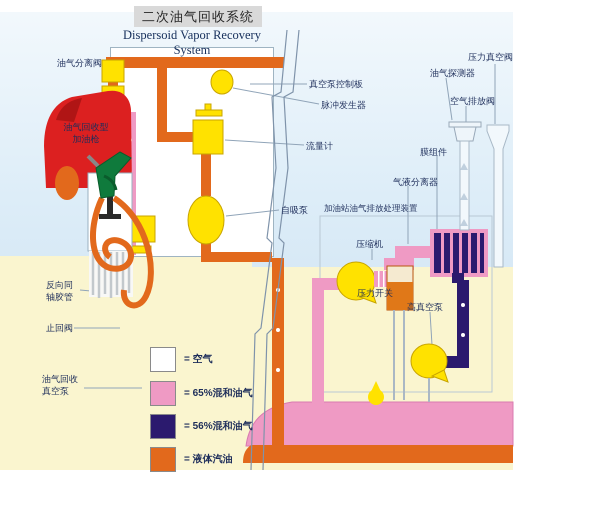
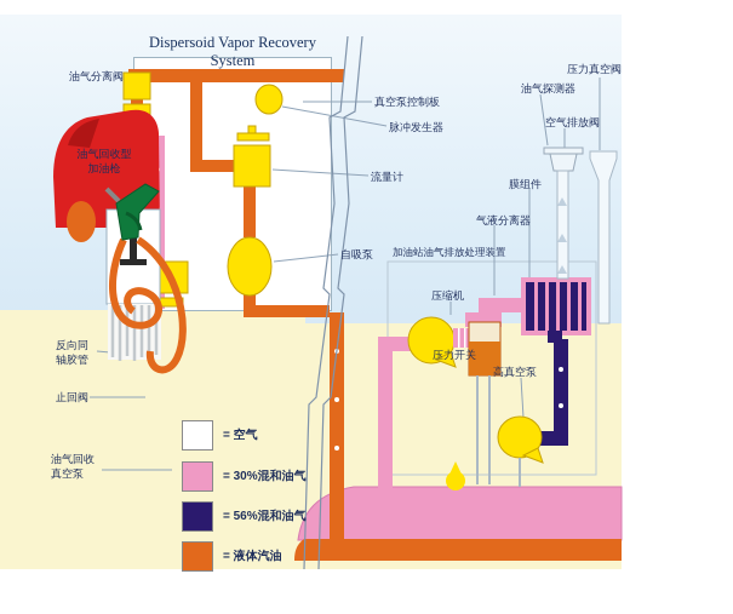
- 二次油气回收系统
  Dispersoid Vapor Recovery System
  油气分离阀
  油气回收型加油枪
  反向同轴胶管
  止回阀
  油气回收真空泵
  真空泵控制板
  脉冲发生器
  流量计
  自吸泵
  加油站油气排放处理装置
  压缩机
  压力开关
  高真空泵
  压力真空阀
  油气探测器
  空气排放阀
  膜组件
  气液分离器
  = 空气
- = 65%混和油气
+ = 30%混和油气
  = 56%混和油气
  = 液体汽油
